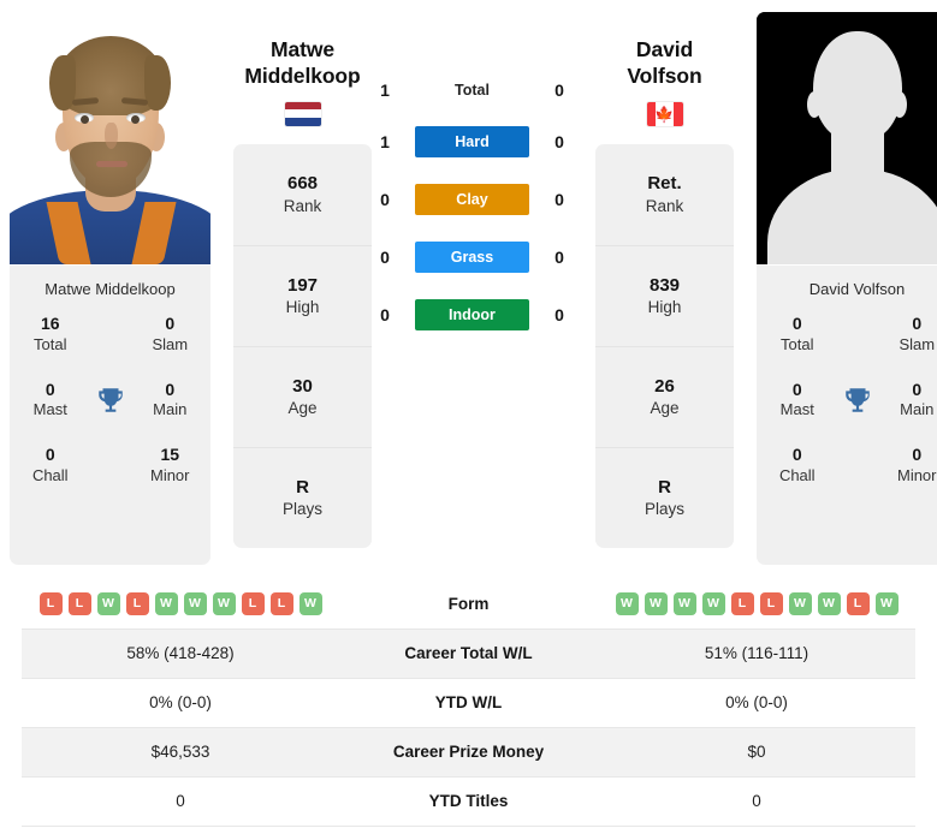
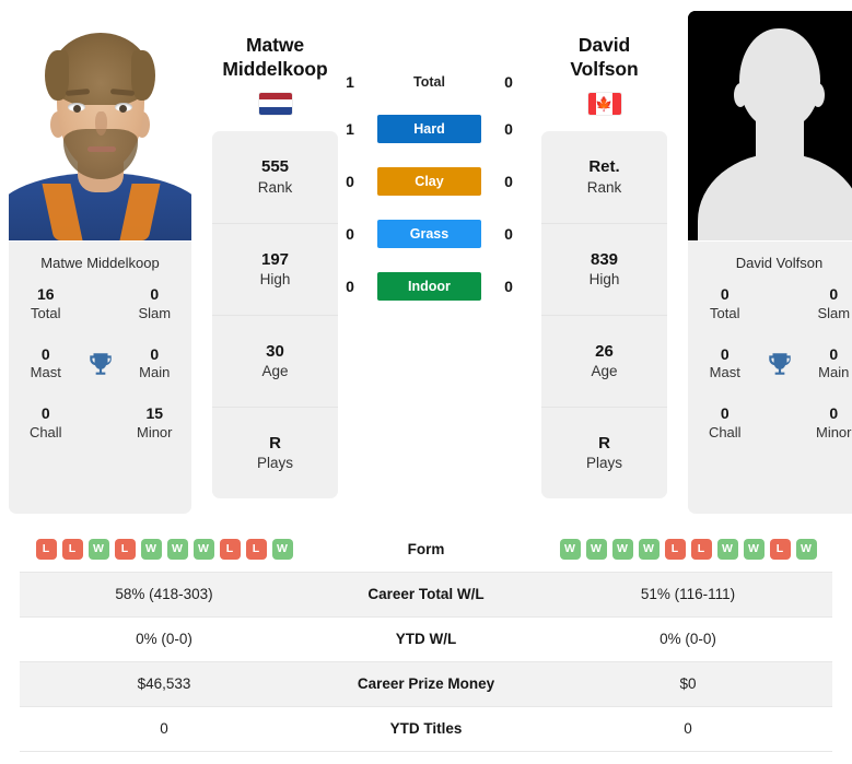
  Matwe Middelkoop
  16
  Total
  0
  Slam
  0
  Mast
  0
  Main
  0
  Chall
  15
  Minor
  Matwe
  Middelkoop
- 668
+ 555
  Rank
  197
  High
  30
  Age
  R
  Plays
  1
  Total
  0
  1
  Hard
  0
  0
  Clay
  0
  0
  Grass
  0
  0
  Indoor
  0
  David
  Volfson
  🍁
  Ret.
  Rank
  839
  High
  26
  Age
  R
  Plays
  David Volfson
  0
  Total
  0
  Slam
  0
  Mast
  0
  Main
  0
  Chall
  0
  Minor
  L L W L W W W L L W	Form	W W W W L L W W L W
- 58% (418-428)	Career Total W/L	51% (116-111)
+ 58% (418-303)	Career Total W/L	51% (116-111)
  0% (0-0)	YTD W/L	0% (0-0)
  $46,533	Career Prize Money	$0
  0	YTD Titles	0
